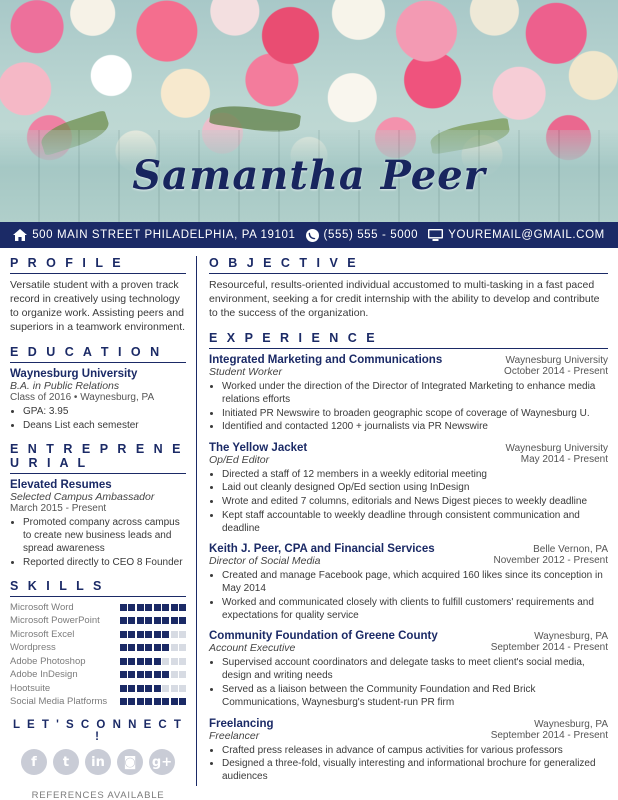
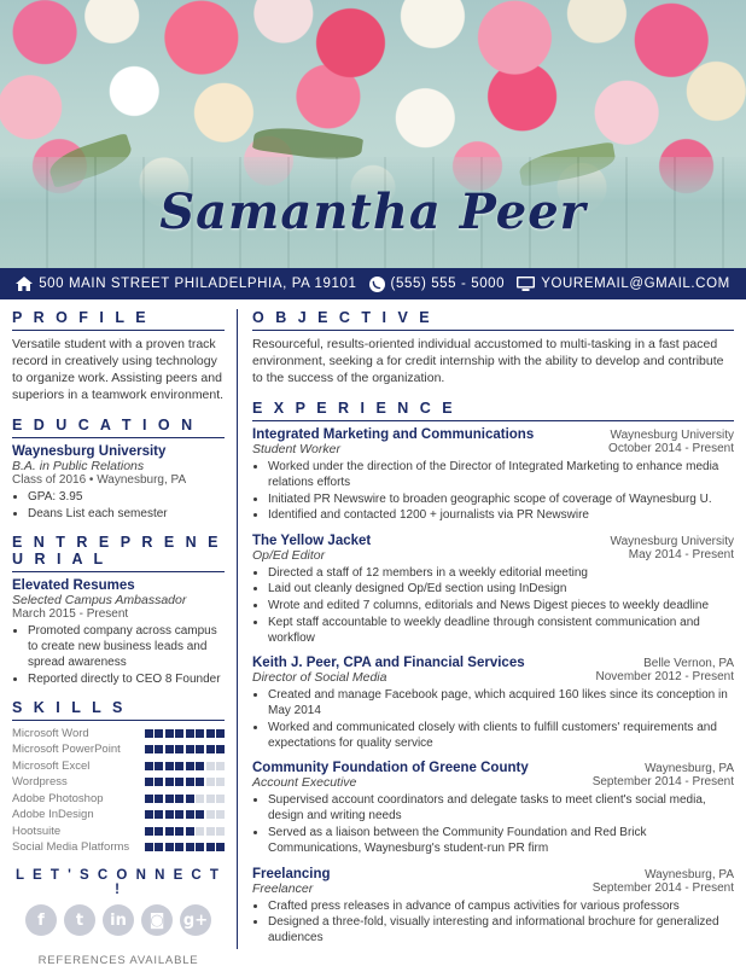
  Samantha Peer
  500 MAIN STREET PHILADELPHIA, PA 19101
  (555) 555 - 5000
  YOUREMAIL@GMAIL.COM
  P R O F I L E
  Versatile student with a proven track record in creatively using technology to organize work. Assisting peers and superiors in a teamwork environment.
  E D U C A T I O N
  Waynesburg University
  B.A. in Public Relations
  Class of 2016 • Waynesburg, PA
  GPA: 3.95
  Deans List each semester
  E N T R E P R E N E U R I A L
  Elevated Resumes
  Selected Campus Ambassador
  March 2015 - Present
  Promoted company across campus to create new business leads and spread awareness
  Reported directly to CEO 8 Founder
  S K I L L S
  Microsoft Word
  Microsoft PowerPoint
  Microsoft Excel
  Wordpress
  Adobe Photoshop
  Adobe InDesign
  Hootsuite
  Social Media Platforms
  L E T ' S C O N N E C T !
  f
  t
  in
  ◙
  g+
  REFERENCES AVAILABLE
  O B J E C T I V E
  Resourceful, results-oriented individual accustomed to multi-tasking in a fast paced environment, seeking a for credit internship with the ability to develop and contribute to the success of the organization.
  E X P E R I E N C E
  Integrated Marketing and Communications
  Student Worker
  Waynesburg University
  October 2014 - Present
  Worked under the direction of the Director of Integrated Marketing to enhance media relations efforts
  Initiated PR Newswire to broaden geographic scope of coverage of Waynesburg U.
  Identified and contacted 1200 + journalists via PR Newswire
  The Yellow Jacket
  Op/Ed Editor
  Waynesburg University
  May 2014 - Present
  Directed a staff of 12 members in a weekly editorial meeting
  Laid out cleanly designed Op/Ed section using InDesign
  Wrote and edited 7 columns, editorials and News Digest pieces to weekly deadline
- Kept staff accountable to weekly deadline through consistent communication and deadline
+ Kept staff accountable to weekly deadline through consistent communication and workflow
  Keith J. Peer, CPA and Financial Services
  Director of Social Media
  Belle Vernon, PA
  November 2012 - Present
  Created and manage Facebook page, which acquired 160 likes since its conception in May 2014
  Worked and communicated closely with clients to fulfill customers' requirements and expectations for quality service
  Community Foundation of Greene County
  Account Executive
  Waynesburg, PA
  September 2014 - Present
  Supervised account coordinators and delegate tasks to meet client's social media, design and writing needs
  Served as a liaison between the Community Foundation and Red Brick Communications, Waynesburg's student-run PR firm
  Freelancing
  Freelancer
  Waynesburg, PA
  September 2014 - Present
  Crafted press releases in advance of campus activities for various professors
  Designed a three-fold, visually interesting and informational brochure for generalized audiences
